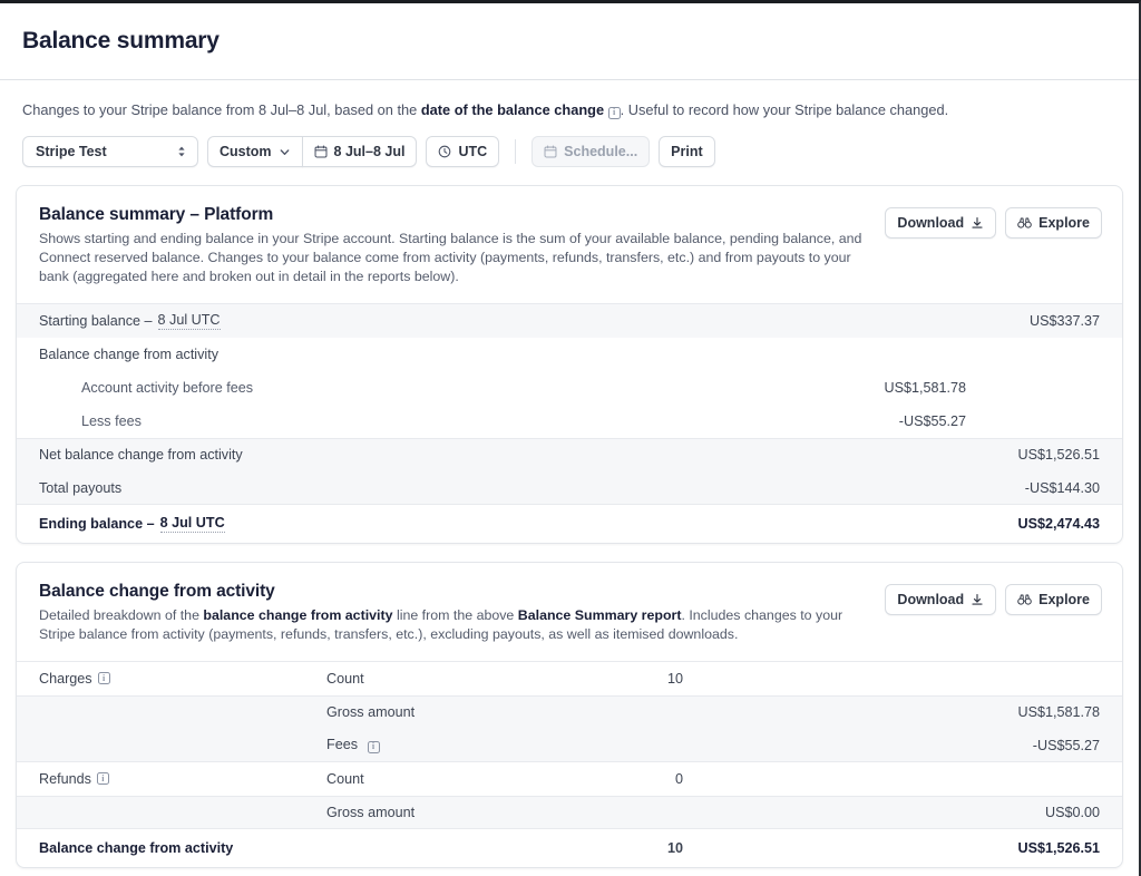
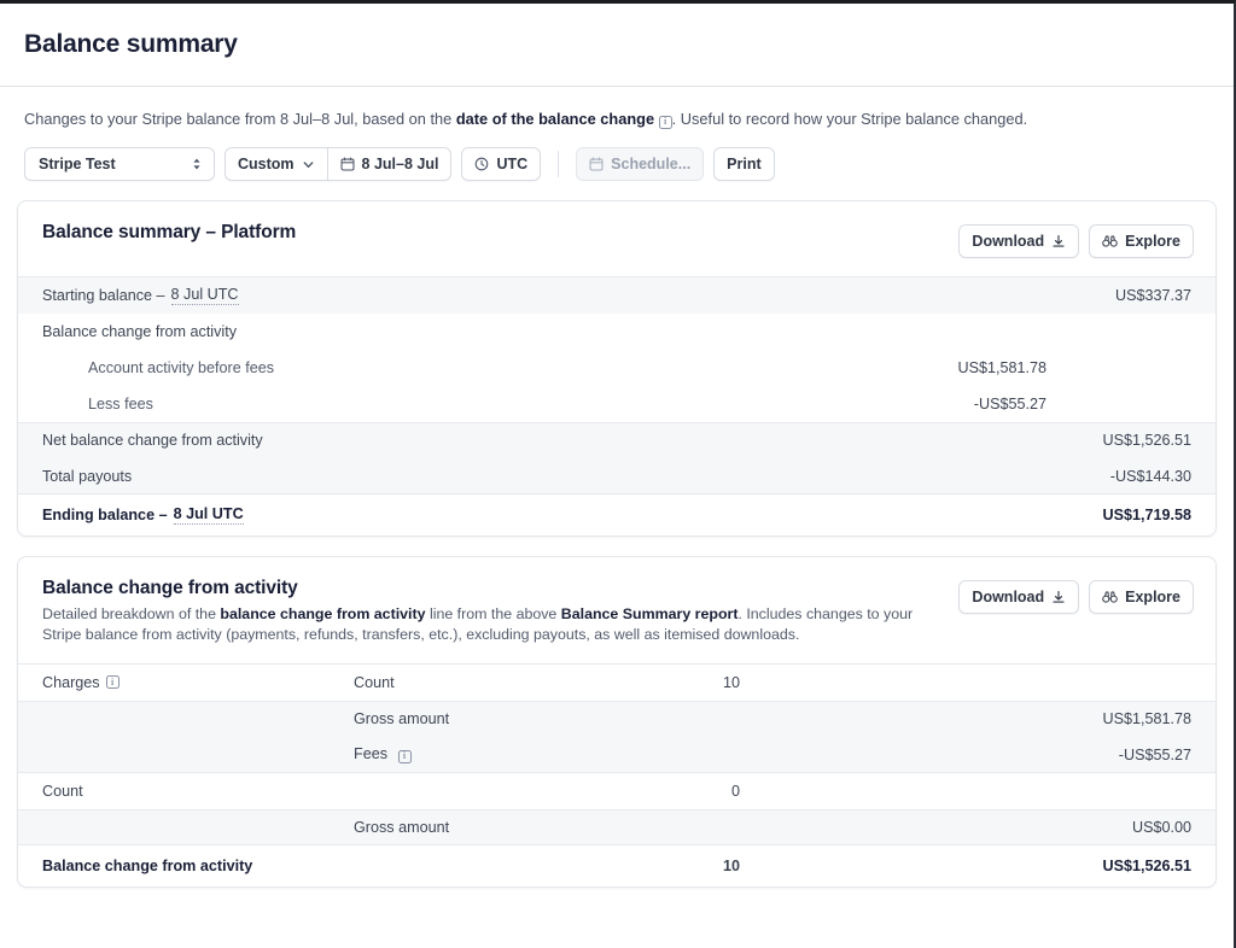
  Balance summary
  Changes to your Stripe balance from 8 Jul–8 Jul, based on the date of the balance change . Useful to record how your Stripe balance changed.
  Stripe Test
  Custom
  8 Jul–8 Jul
  UTC
  Schedule...
  Print
  Balance summary – Platform
- Shows starting and ending balance in your Stripe account. Starting balance is the sum of your available balance, pending balance, and Connect reserved balance. Changes to your balance come from activity (payments, refunds, transfers, etc.) and from payouts to your bank (aggregated here and broken out in detail in the reports below).
  Download
  Explore
  Starting balance –
  8 Jul UTC
  US$337.37
  Balance change from activity
  Account activity before fees
  US$1,581.78
  Less fees
  -US$55.27
  Net balance change from activity
  US$1,526.51
  Total payouts
  -US$144.30
  Ending balance –
  8 Jul UTC
- US$2,474.43
+ US$1,719.58
  Balance change from activity
  Detailed breakdown of the balance change from activity line from the above Balance Summary report. Includes changes to your Stripe balance from activity (payments, refunds, transfers, etc.), excluding payouts, as well as itemised downloads.
  Download
  Explore
  Charges
  Count
  10
  Gross amount
  US$1,581.78
  Fees
  -US$55.27
- Refunds
  Count
  0
  Gross amount
  US$0.00
  Balance change from activity
  10
  US$1,526.51
